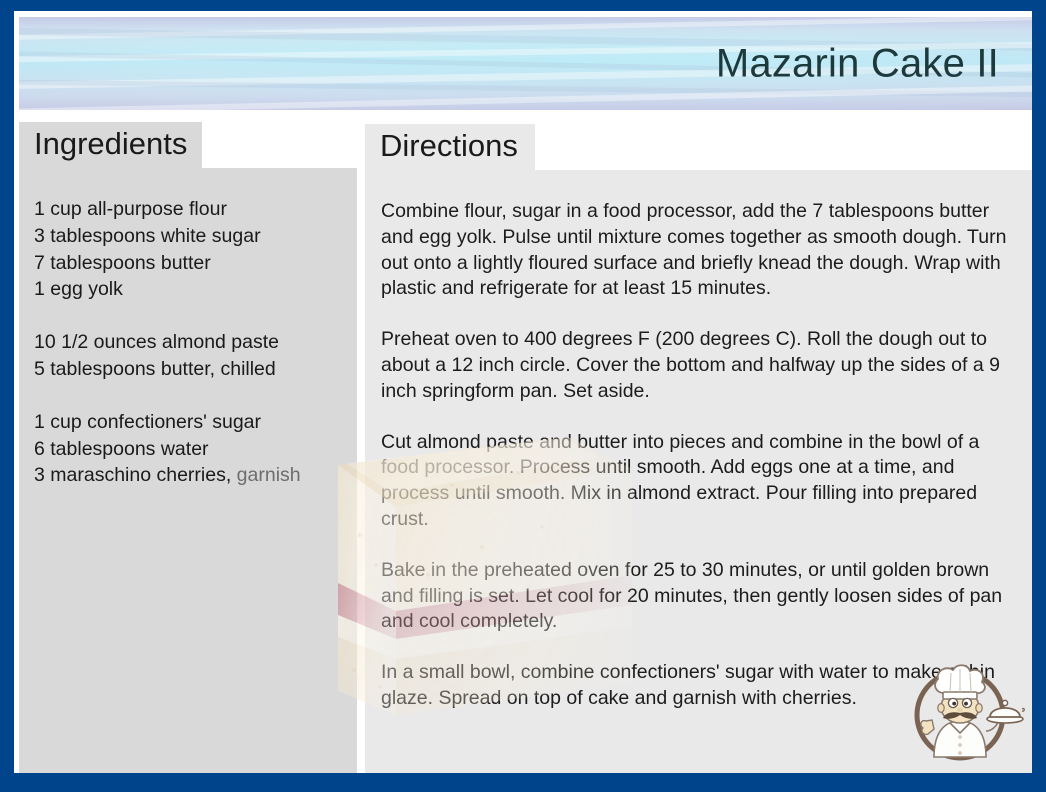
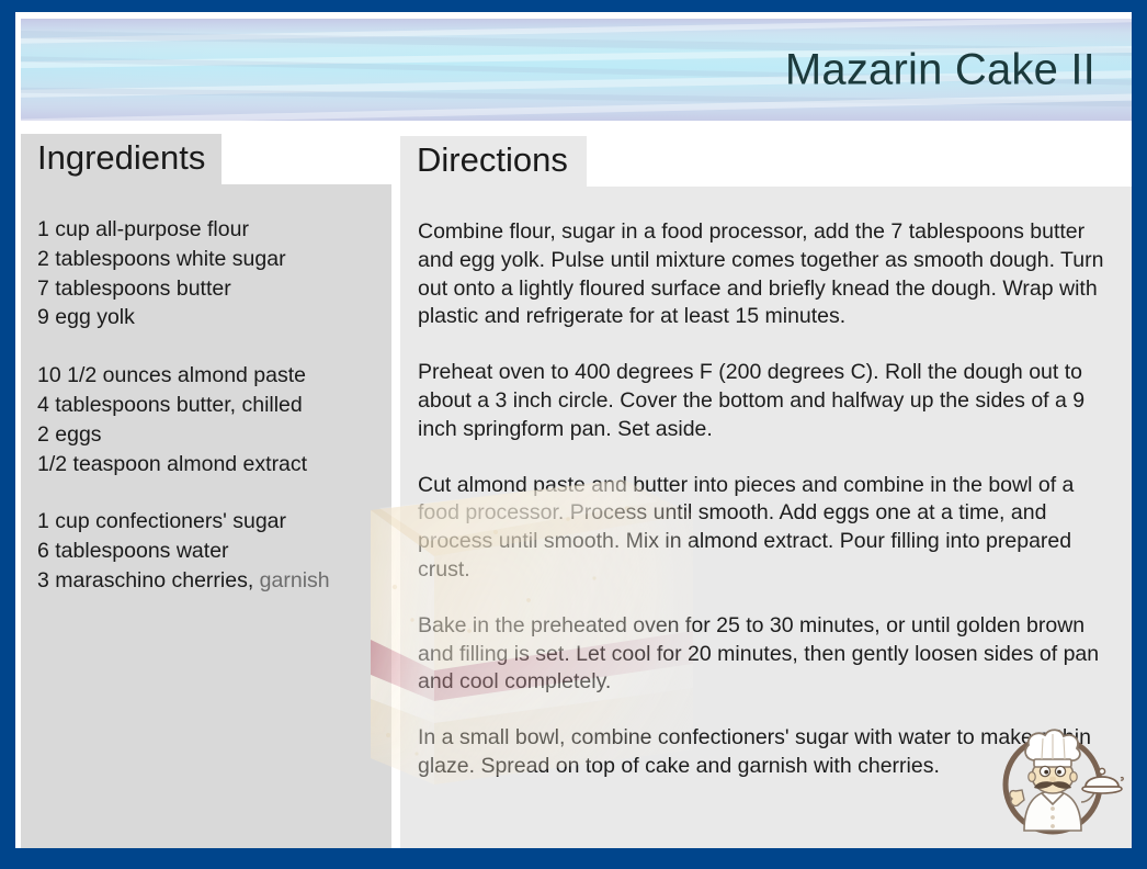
  Mazarin Cake II
  Ingredients
  1 cup all-purpose flour
- 3 tablespoons white sugar
+ 2 tablespoons white sugar
  7 tablespoons butter
- 1 egg yolk
+ 9 egg yolk
  10 1/2 ounces almond paste
- 5 tablespoons butter, chilled
+ 4 tablespoons butter, chilled
+ 2 eggs
+ 1/2 teaspoon almond extract
  1 cup confectioners' sugar
  6 tablespoons water
  3 maraschino cherries, garnish
  Directions
  Combine flour, sugar in a food processor, add the 7 tablespoons butter and egg yolk. Pulse until mixture comes together as smooth dough. Turn out onto a lightly floured surface and briefly knead the dough. Wrap with plastic and refrigerate for at least 15 minutes.
- Preheat oven to 400 degrees F (200 degrees C). Roll the dough out to about a 12 inch circle. Cover the bottom and halfway up the sides of a 9 inch springform pan. Set aside.
+ Preheat oven to 400 degrees F (200 degrees C). Roll the dough out to about a 3 inch circle. Cover the bottom and halfway up the sides of a 9 inch springform pan. Set aside.
  Cut almond paste butter into pieces and combine in the bowl of a l smooth. Add eggs one at a time, and il smooth. Mix in almond extract. Pour filling into prepared ust.
  ake in the preheated oven for 25 to 30 minutes, or until golden brown nd filling is set. Let cool for 20 minutes, then gently loosen sides of pan nd cool completely.
  a small bowl, combine confectioners' sugar with water to maken aze. Spread on top of cake and garnish with cherries.
